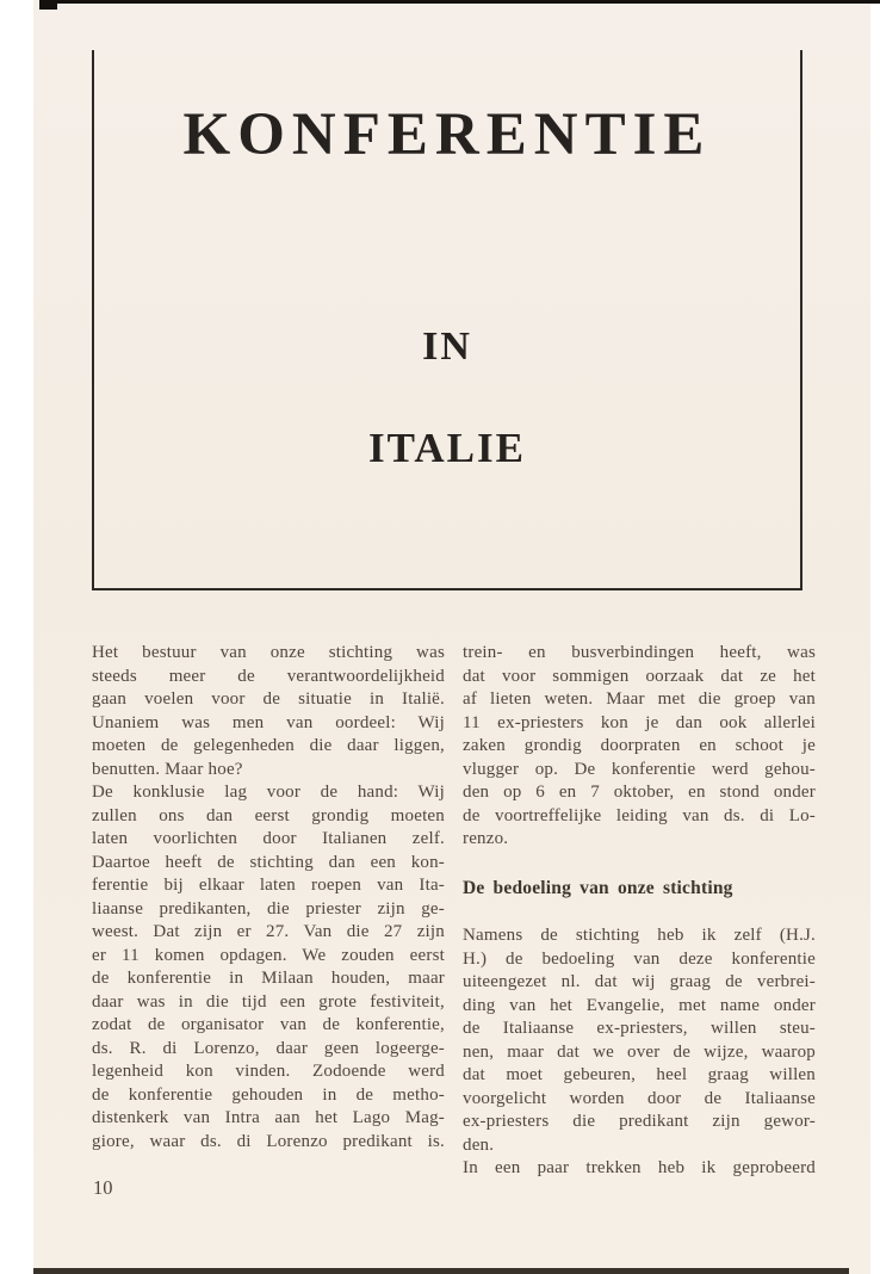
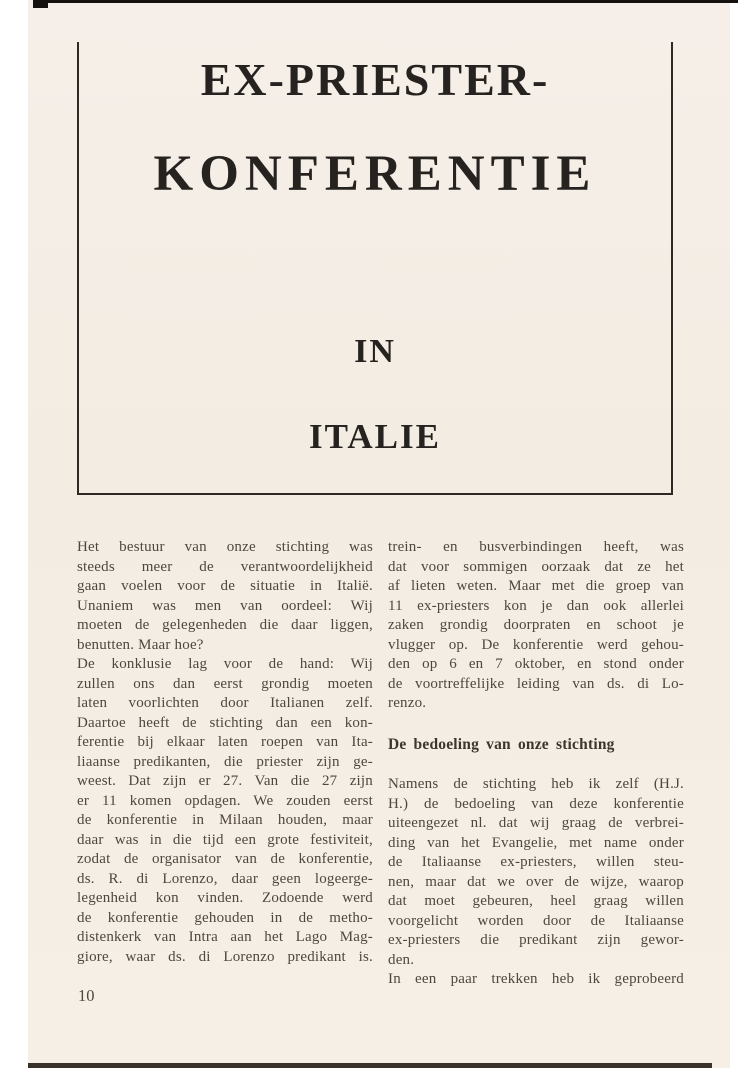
+ EX-PRIESTER-
  KONFERENTIE
  IN
  ITALIE
  Het bestuur van onze stichting was
  steeds meer de verantwoordelijkheid
  gaan voelen voor de situatie in Italië.
  Unaniem was men van oordeel: Wij
  moeten de gelegenheden die daar liggen,
  benutten. Maar hoe?
  De konklusie lag voor de hand: Wij
  zullen ons dan eerst grondig moeten
  laten voorlichten door Italianen zelf.
  Daartoe heeft de stichting dan een kon-
  ferentie bij elkaar laten roepen van Ita-
  liaanse predikanten, die priester zijn ge-
  weest. Dat zijn er 27. Van die 27 zijn
  er 11 komen opdagen. We zouden eerst
  de konferentie in Milaan houden, maar
  daar was in die tijd een grote festiviteit,
  zodat de organisator van de konferentie,
  ds. R. di Lorenzo, daar geen logeerge-
  legenheid kon vinden. Zodoende werd
  de konferentie gehouden in de metho-
  distenkerk van Intra aan het Lago Mag-
  giore, waar ds. di Lorenzo predikant is.
  trein- en busverbindingen heeft, was
  dat voor sommigen oorzaak dat ze het
  af lieten weten. Maar met die groep van
  11 ex-priesters kon je dan ook allerlei
  zaken grondig doorpraten en schoot je
  vlugger op. De konferentie werd gehou-
  den op 6 en 7 oktober, en stond onder
  de voortreffelijke leiding van ds. di Lo-
  renzo.
  De bedoeling van onze stichting
  Namens de stichting heb ik zelf (H.J.
  H.) de bedoeling van deze konferentie
  uiteengezet nl. dat wij graag de verbrei-
  ding van het Evangelie, met name onder
  de Italiaanse ex-priesters, willen steu-
  nen, maar dat we over de wijze, waarop
  dat moet gebeuren, heel graag willen
  voorgelicht worden door de Italiaanse
  ex-priesters die predikant zijn gewor-
  den.
  In een paar trekken heb ik geprobeerd
  10
